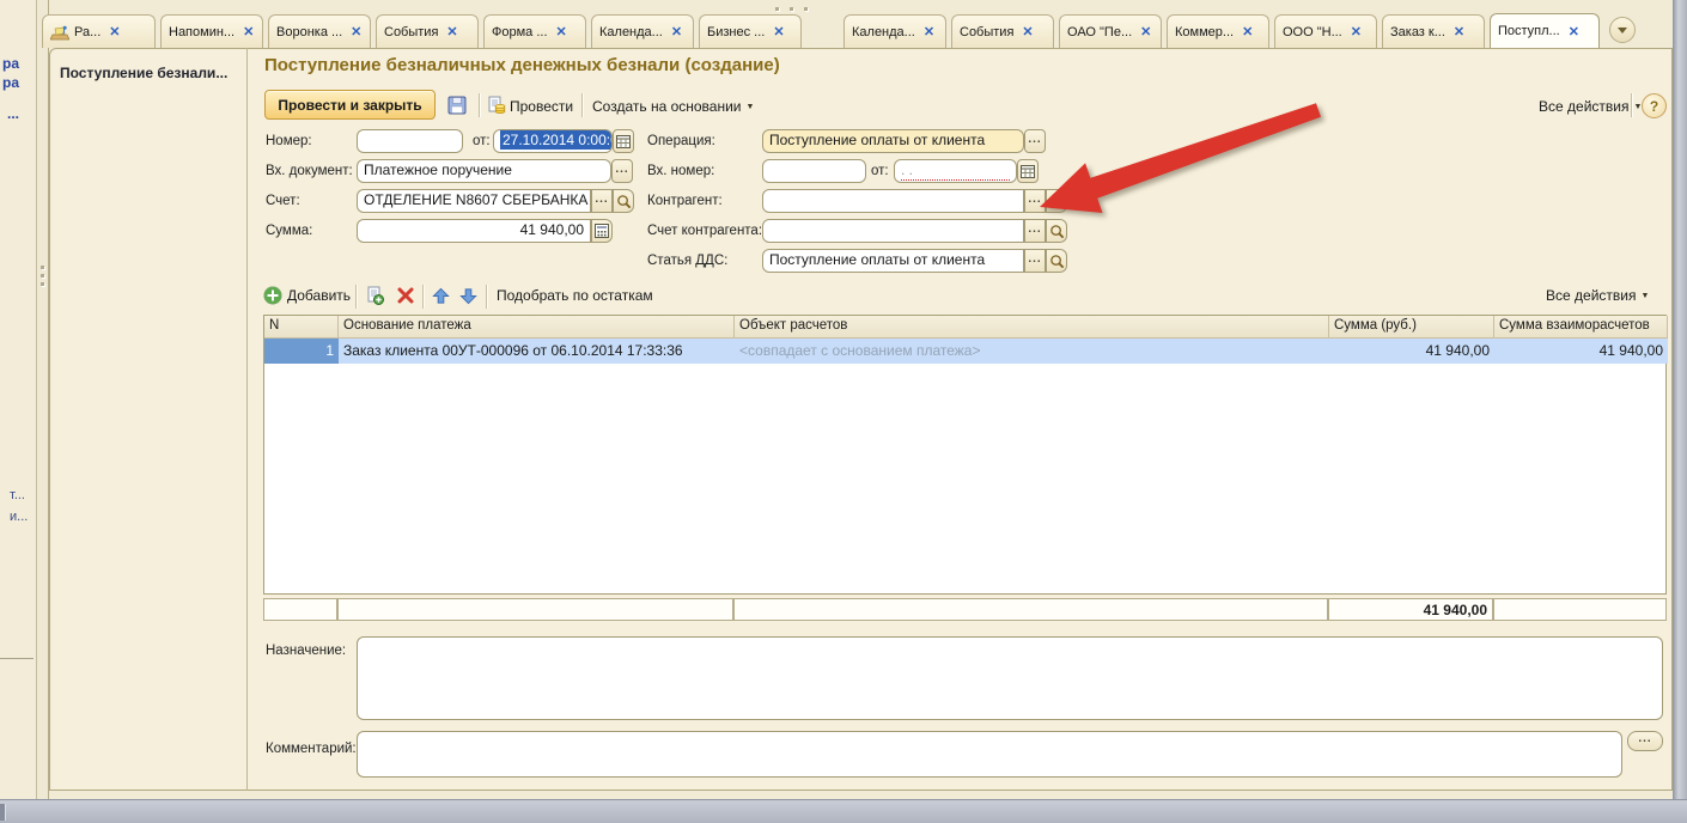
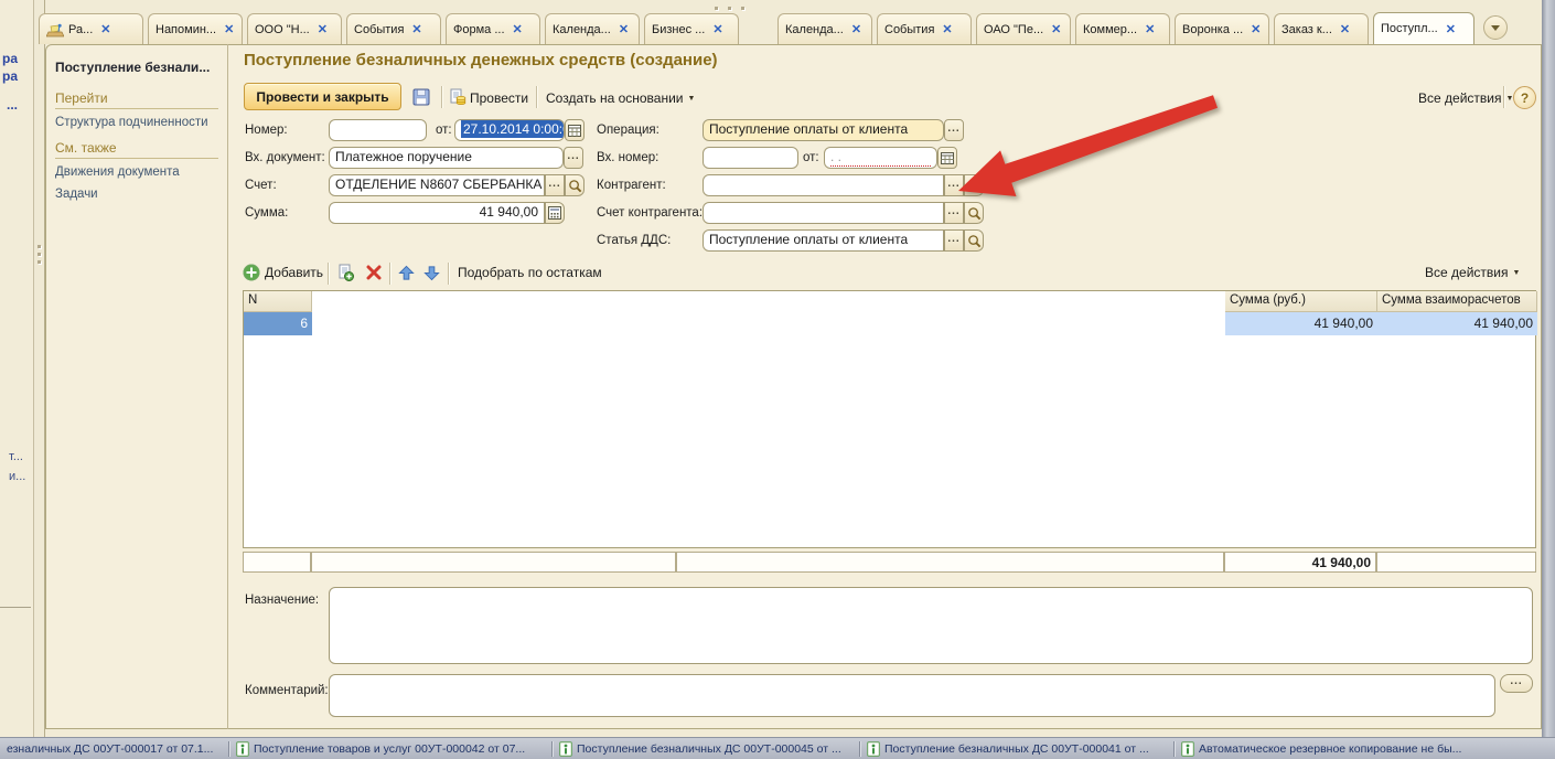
  ра
  ра
  ...
  т...
  и...
  Ра...
  ✕
  Напомин...
  ✕
- Воронка ...
+ ООО "Н...
  ✕
  События
  ✕
  Форма ...
  ✕
  Календа...
  ✕
  Бизнес ...
  ✕
  Календа...
  ✕
  События
  ✕
  ОАО "Пе...
  ✕
  Коммер...
  ✕
- ООО "Н...
+ Воронка ...
  ✕
  Заказ к...
  ✕
  Поступл...
  ✕
  Поступление безнали...
+ Перейти
+ Структура подчиненности
+ См. также
+ Движения документа
+ Задачи
- Поступление безналичных денежных безнали (создание)
+ Поступление безналичных денежных средств (создание)
  Провести и закрыть
  Провести
  Создать на основании
  Все действия
  ?
  Номер:
  от:
  27.10.2014 0:00:
  Вх. документ:
  Платежное поручение
  ...
  Счет:
  ОТДЕЛЕНИЕ N8607 СБЕРБАНКА
  ...
  Сумма:
  41 940,00
  Операция:
  Поступление оплаты от клиента
  ...
  Вх. номер:
  от:
  . .
  Контрагент:
  ...
  Счет контрагента:
  ...
  Статья ДДС:
  Поступление оплаты от клиента
  ...
  Добавить
  Подобрать по остаткам
  Все действия
  N
- Основание платежа
- Объект расчетов
  Сумма (руб.)
  Сумма взаиморасчетов
- 1
+ 6
- Заказ клиента 00УТ-000096 от 06.10.2014 17:33:36
- <совпадает с основанием платежа>
  41 940,00
  41 940,00
  41 940,00
  Назначение:
  Комментарий:
  ...
+ езналичных ДС 00УТ-000017 от 07.1...
+ Поступление товаров и услуг 00УТ-000042 от 07...
+ Поступление безналичных ДС 00УТ-000045 от ...
+ Поступление безналичных ДС 00УТ-000041 от ...
+ Автоматическое резервное копирование не бы...
